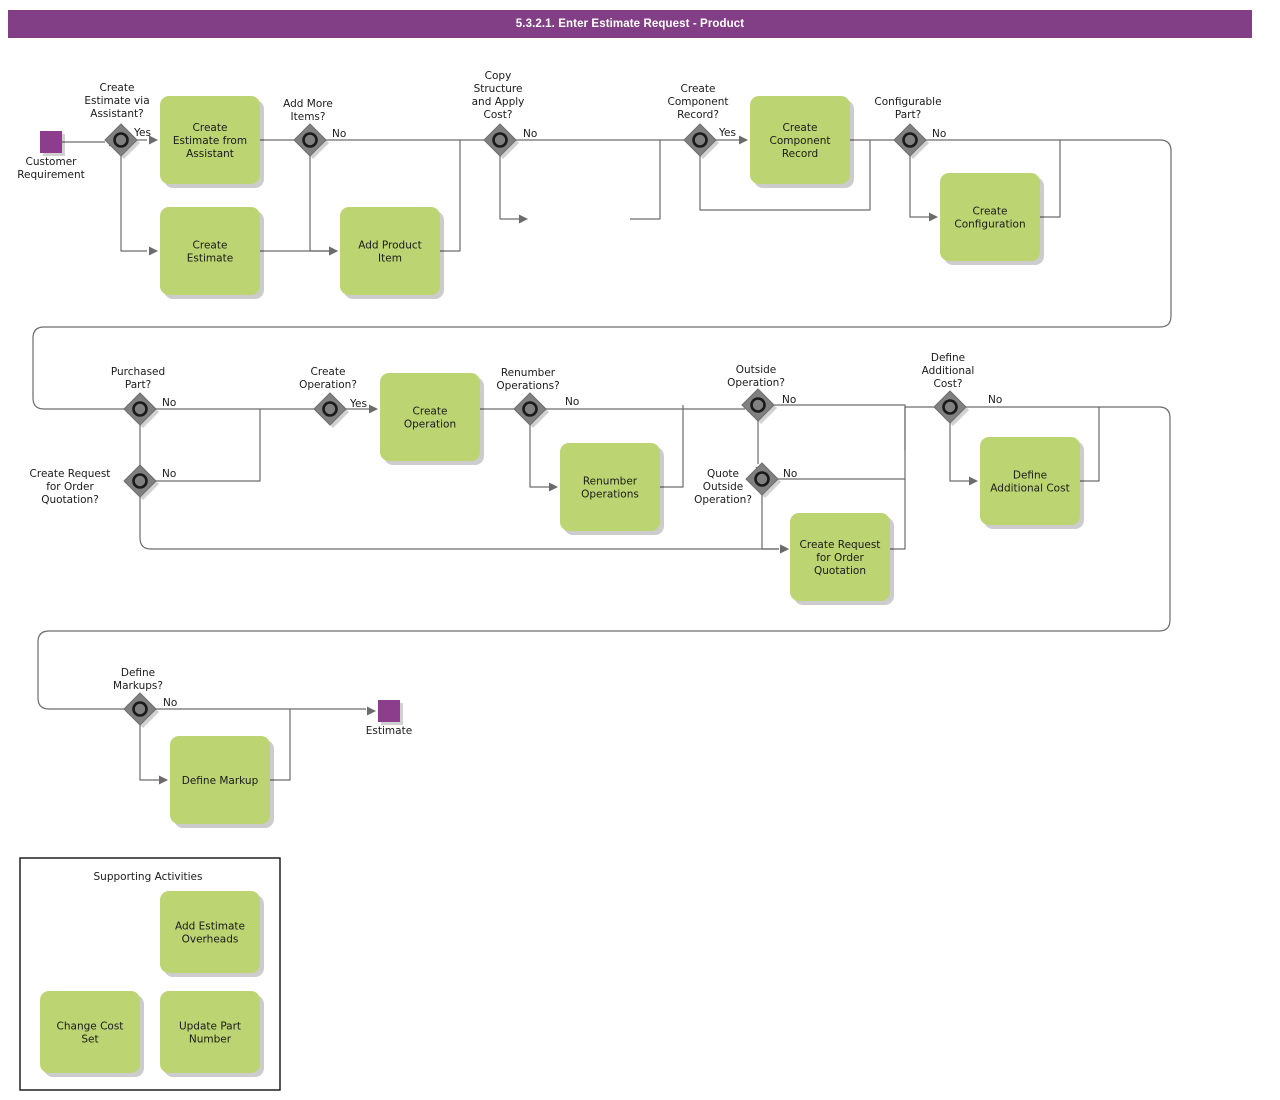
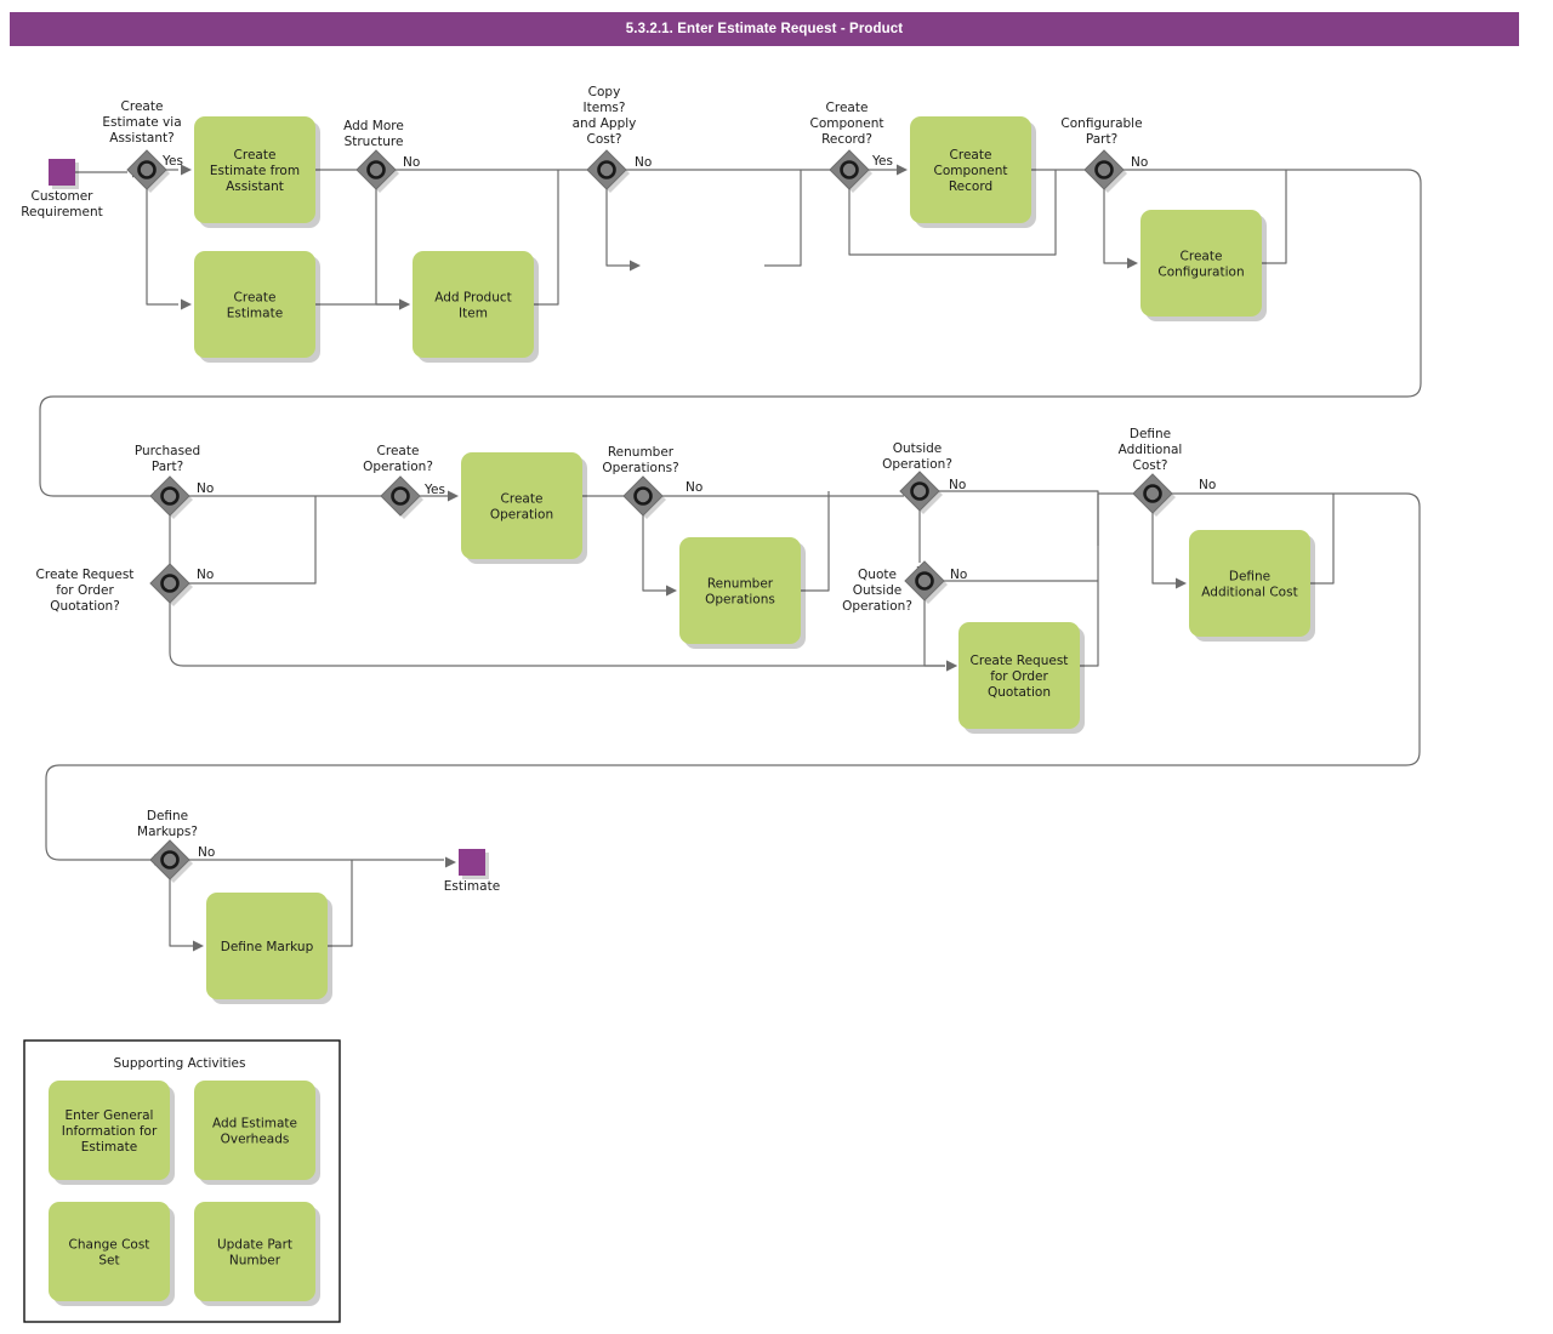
  5.3.2.1. Enter Estimate Request - Product
  Supporting Activities
+ Enter General Information for Estimate
  Add Estimate Overheads
  Change Cost Set
  Update Part Number
  Create Estimate from Assistant
  Create Estimate
  Add Product Item
  Create Component Record
  Create Configuration
  Create Operation
  Renumber Operations
  Create Request for Order Quotation
  Define Additional Cost
  Define Markup
  Create Estimate via Assistant?
  Yes
- Add More Items?
+ Add More Structure
  No
- Copy Structure and Apply Cost?
+ Copy Items? and Apply Cost?
  No
  Create Component Record?
  Yes
  Configurable Part?
  No
  Purchased Part?
  No
  Create Request for Order Quotation?
  No
  Create Operation?
  Yes
  Renumber Operations?
  No
  Outside Operation?
  No
  Quote Outside Operation?
  No
  Define Additional Cost?
  No
  Define Markups?
  No
  Customer Requirement
  Estimate
